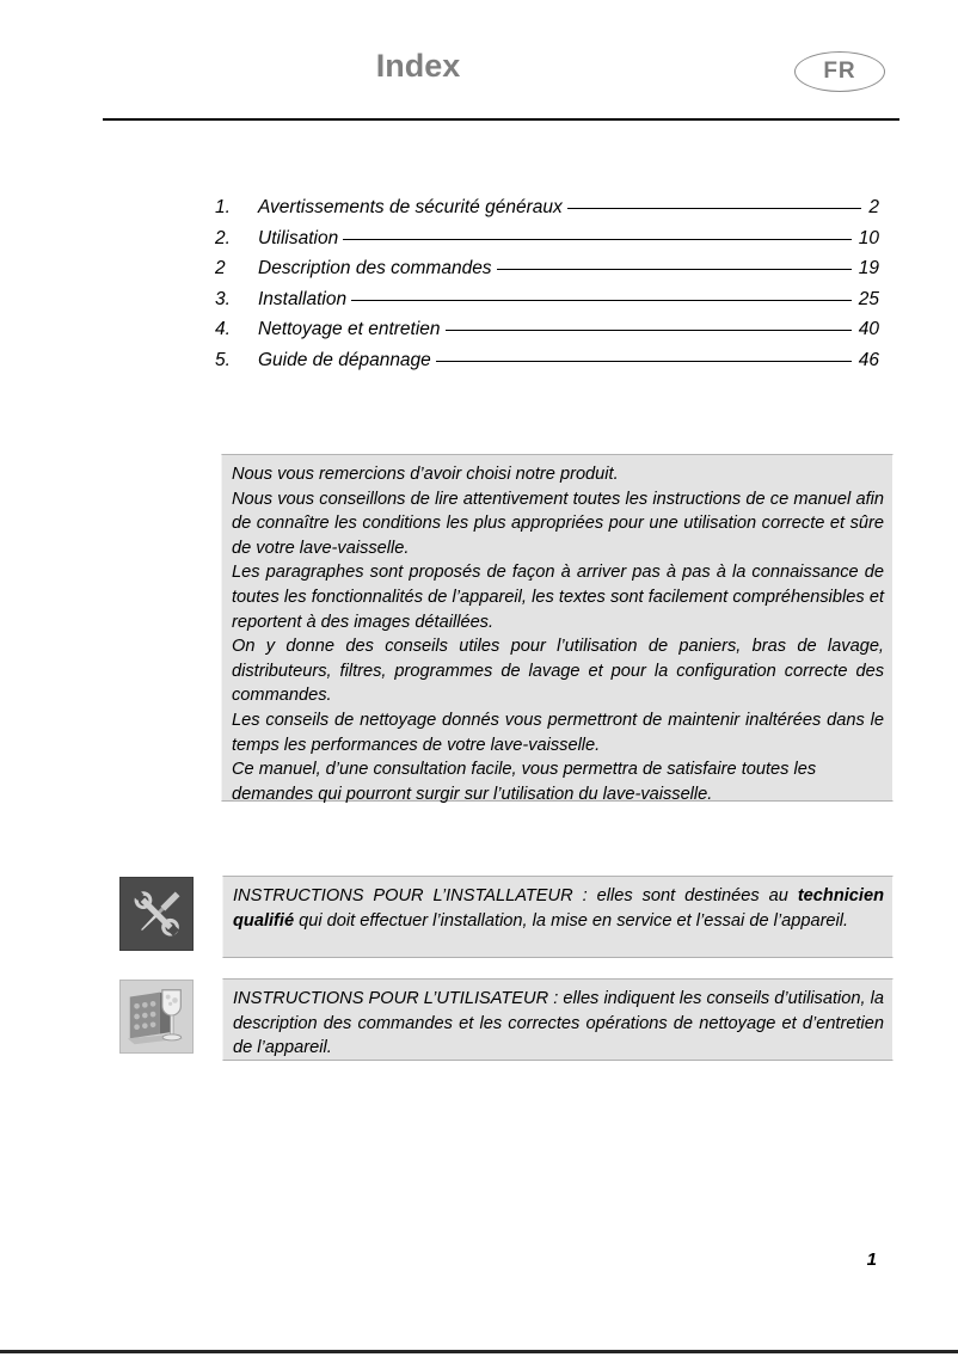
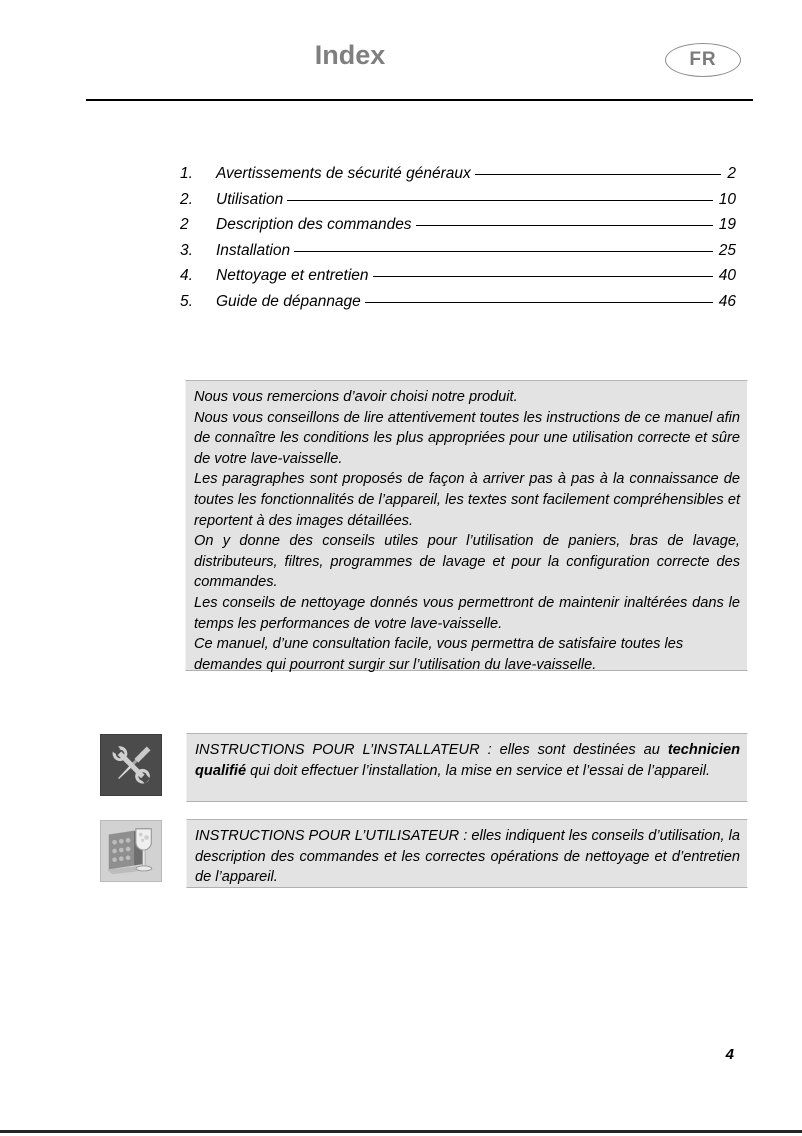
  Index
  FR
  1.
  Avertissements de sécurité généraux
  2
  2.
  Utilisation
  10
  2
  Description des commandes
  19
  3.
  Installation
  25
  4.
  Nettoyage et entretien
  40
  5.
  Guide de dépannage
  46
  Nous vous remercions d’avoir choisi notre produit.
  Nous vous conseillons de lire attentivement toutes les instructions de ce manuel afin de connaître les conditions les plus appropriées pour une utilisation correcte et sûre de votre lave-vaisselle.
  Les paragraphes sont proposés de façon à arriver pas à pas à la connaissance de toutes les fonctionnalités de l’appareil, les textes sont facilement compréhensibles et reportent à des images détaillées.
  On y donne des conseils utiles pour l’utilisation de paniers, bras de lavage, distributeurs, filtres, programmes de lavage et pour la configuration correcte des commandes.
  Les conseils de nettoyage donnés vous permettront de maintenir inaltérées dans le temps les performances de votre lave-vaisselle.
  Ce manuel, d’une consultation facile, vous permettra de satisfaire toutes les demandes qui pourront surgir sur l’utilisation du lave-vaisselle.
  INSTRUCTIONS POUR L’INSTALLATEUR : elles sont destinées au technicien qualifié qui doit effectuer l’installation, la mise en service et l’essai de l’appareil.
  INSTRUCTIONS POUR L’UTILISATEUR : elles indiquent les conseils d’utilisation, la description des commandes et les correctes opérations de nettoyage et d’entretien de l’appareil.
- 1
+ 4
